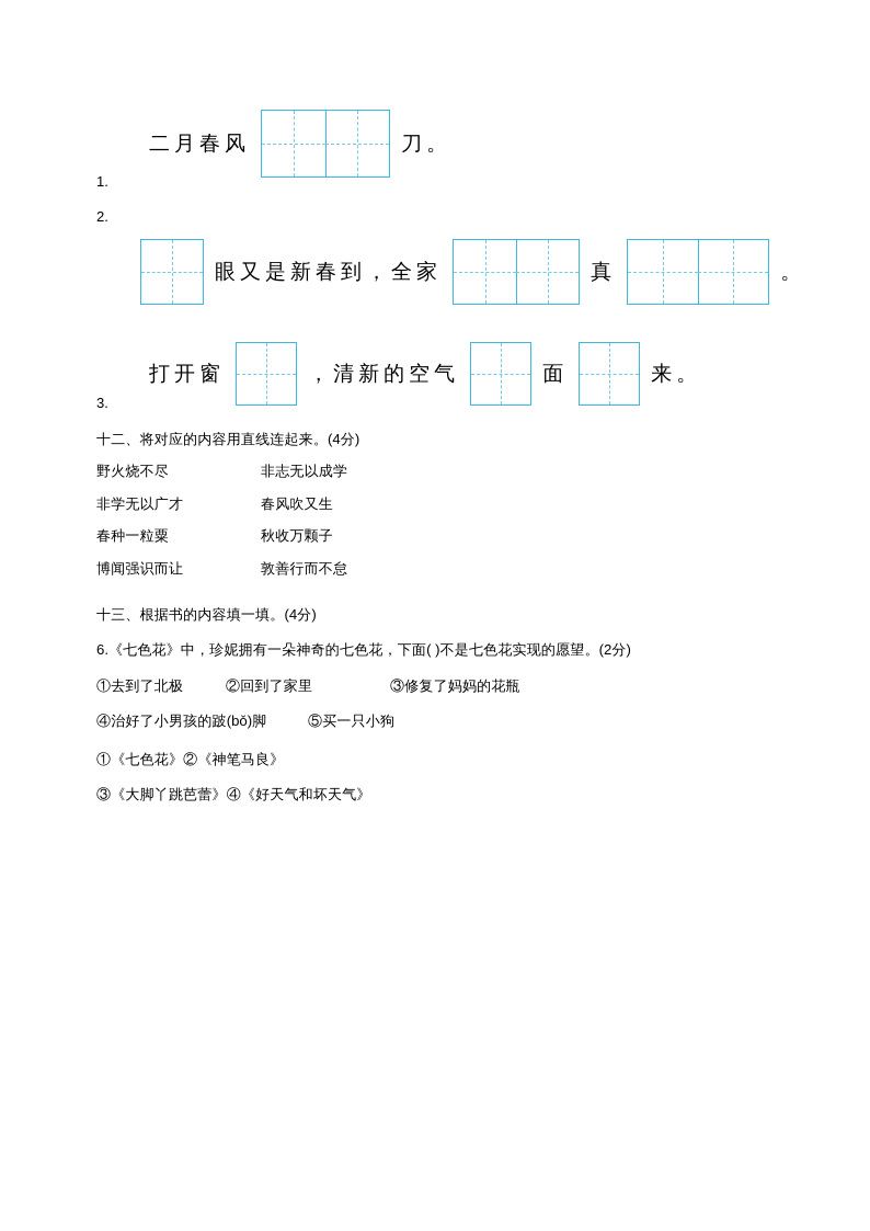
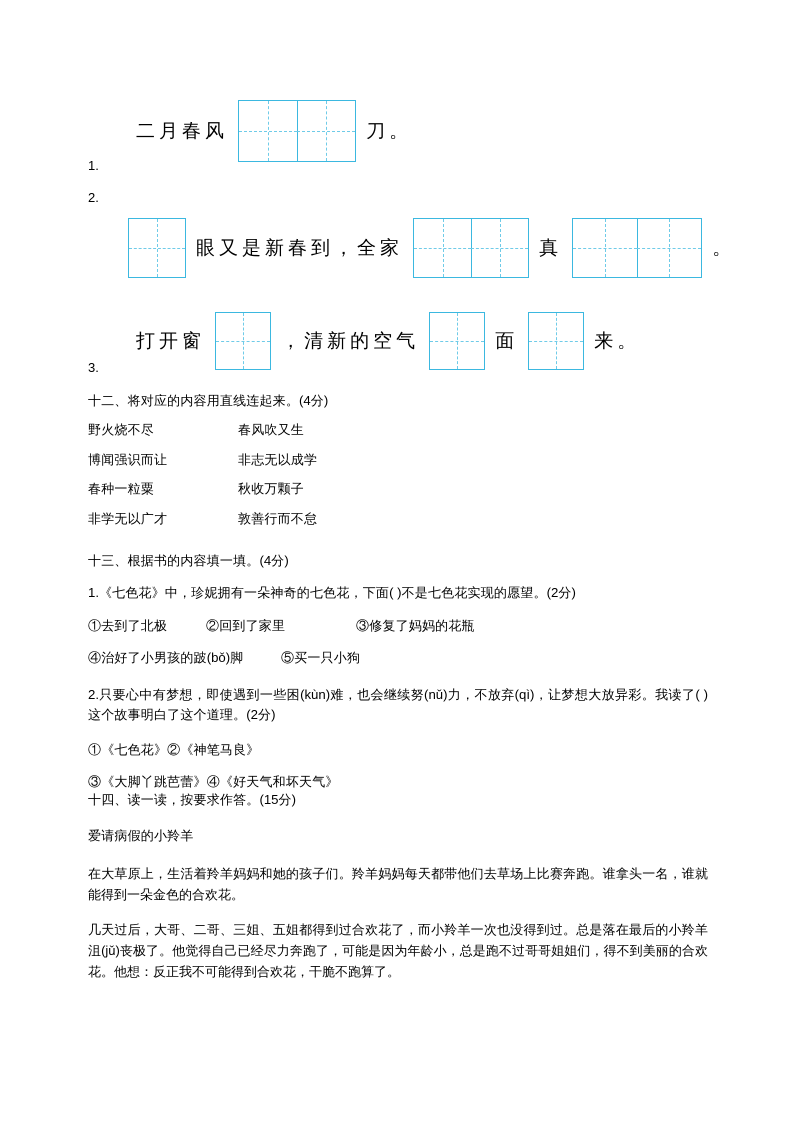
  二月春风 刀。
  1.
  2.
  眼又是新春到，全家 真 。
  打开窗 ，清新的空气 面 来。
  3.
  十二、将对应的内容用直线连起来。(4分)
  野火烧不尽
- 非志无以成学
+ 春风吹又生
- 非学无以广才
+ 博闻强识而让
- 春风吹又生
+ 非志无以成学
  春种一粒粟
  秋收万颗子
- 博闻强识而让
+ 非学无以广才
  敦善行而不怠
  十三、根据书的内容填一填。(4分)
- 6.《七色花》中，珍妮拥有一朵神奇的七色花，下面( )不是七色花实现的愿望。(2分)
+ 1.《七色花》中，珍妮拥有一朵神奇的七色花，下面( )不是七色花实现的愿望。(2分)
  ①去到了北极
  ②回到了家里
  ③修复了妈妈的花瓶
  ④治好了小男孩的跛(bǒ)脚
  ⑤买一只小狗
+ 2.只要心中有梦想，即使遇到一些困(kùn)难，也会继续努(nǔ)力，不放弃(qì)，让梦想大放异彩。我读了( )这个故事明白了这个道理。(2分)
  ①《七色花》②《神笔马良》
  ③《大脚丫跳芭蕾》④《好天气和坏天气》
+ 十四、读一读，按要求作答。(15分)
+ 爱请病假的小羚羊
+ 在大草原上，生活着羚羊妈妈和她的孩子们。羚羊妈妈每天都带他们去草场上比赛奔跑。谁拿头一名，谁就能得到一朵金色的合欢花。
+ 几天过后，大哥、二哥、三姐、五姐都得到过合欢花了，而小羚羊一次也没得到过。总是落在最后的小羚羊沮(jǔ)丧极了。他觉得自己已经尽力奔跑了，可能是因为年龄小，总是跑不过哥哥姐姐们，得不到美丽的合欢花。他想：反正我不可能得到合欢花，干脆不跑算了。
